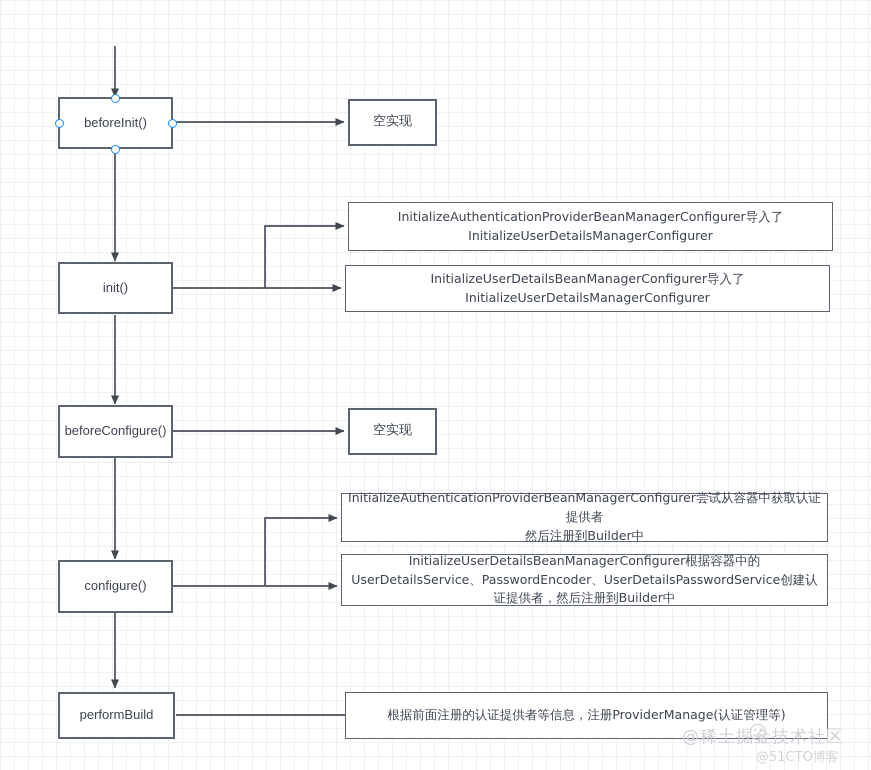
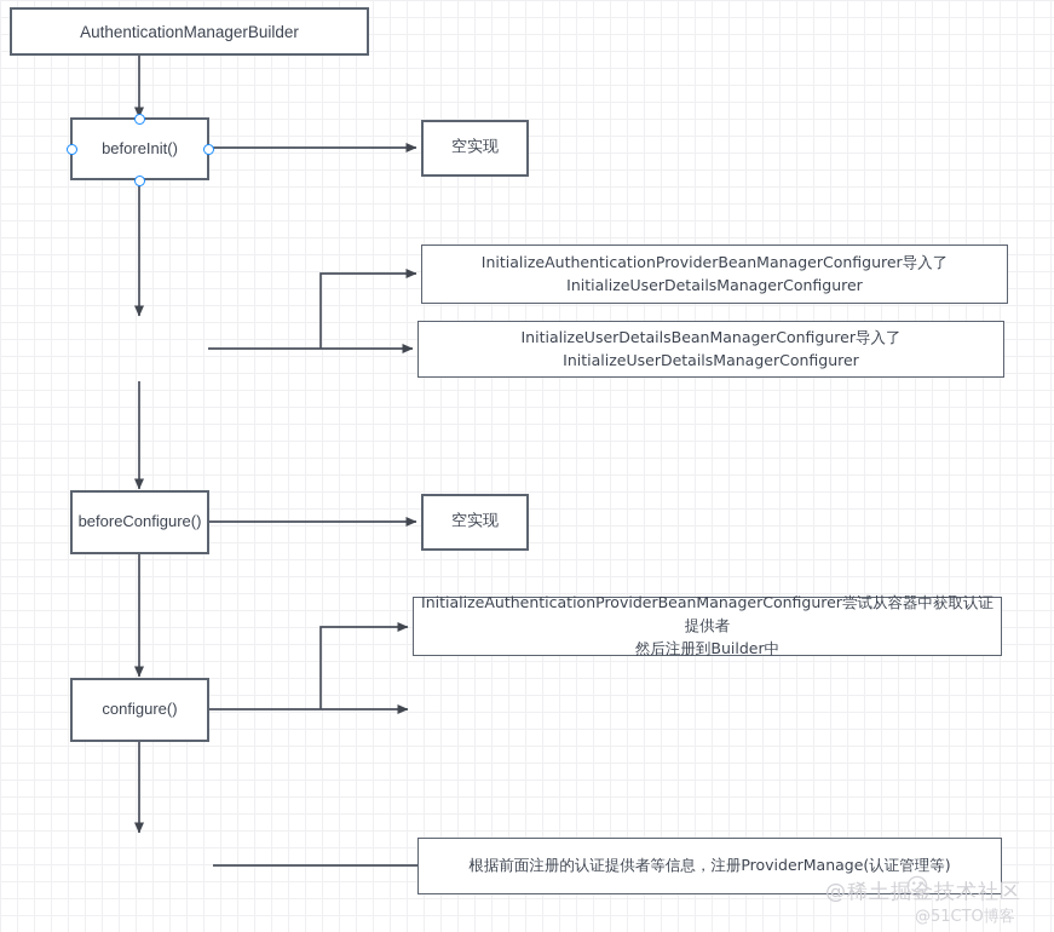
+ AuthenticationManagerBuilder
  beforeInit()
  空实现
- init()
  InitializeAuthenticationProviderBeanManagerConfigurer导入了
  InitializeUserDetailsManagerConfigurer
  InitializeUserDetailsBeanManagerConfigurer导入了
  InitializeUserDetailsManagerConfigurer
  beforeConfigure()
  空实现
  configure()
  InitializeAuthenticationProviderBeanManagerConfigurer尝试从容器中获取认证提供者
  然后注册到Builder中
- InitializeUserDetailsBeanManagerConfigurer根据容器中的UserDetailsService、PasswordEncoder、UserDetailsPasswordService创建认证提供者，然后注册到Builder中
- performBuild
  根据前面注册的认证提供者等信息，注册ProviderManage(认证管理等)
  @稀土掘金技术社区
  ☺
  @51CTO博客
